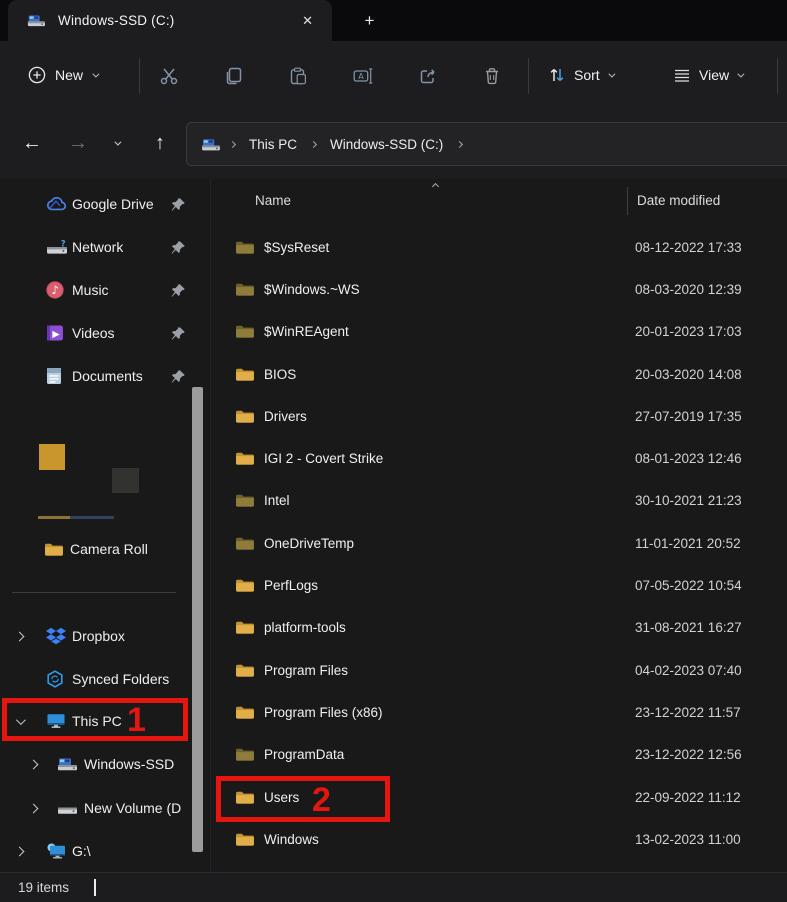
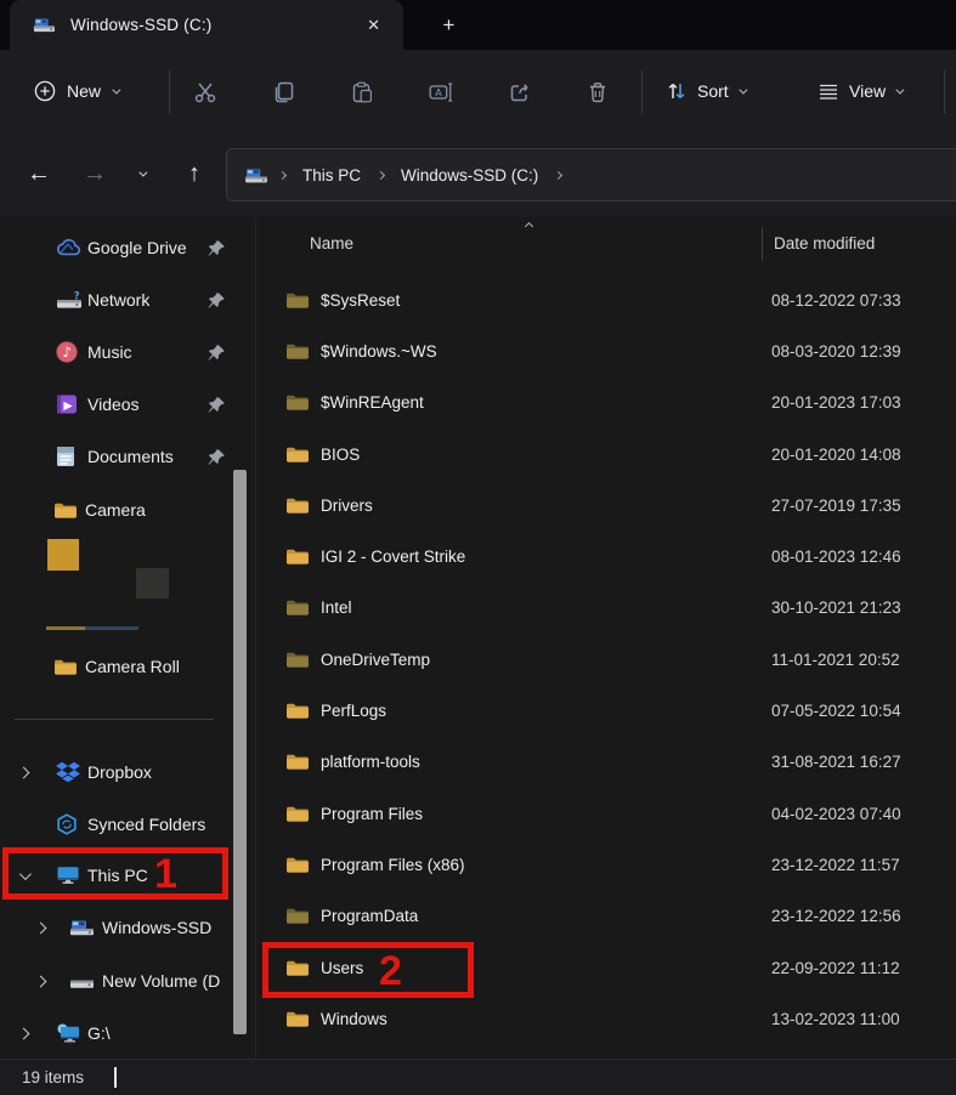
  Windows-SSD (C:)
  ✕
  +
  New
  Sort
  View
  ←
  →
  ↑
  This PC
  Windows-SSD (C:)
  Google Drive
  Network
  Music
  Videos
  Documents
+ Camera
  Camera Roll
  Dropbox
  Synced Folders
  This PC
  Windows-SSD
  New Volume (D
  G:\
  Name
  Date modified
  $SysReset
- 08-12-2022 17:33
+ 08-12-2022 07:33
  $Windows.~WS
  08-03-2020 12:39
  $WinREAgent
  20-01-2023 17:03
  BIOS
- 20-03-2020 14:08
+ 20-01-2020 14:08
  Drivers
  27-07-2019 17:35
  IGI 2 - Covert Strike
  08-01-2023 12:46
  Intel
  30-10-2021 21:23
  OneDriveTemp
  11-01-2021 20:52
  PerfLogs
  07-05-2022 10:54
  platform-tools
  31-08-2021 16:27
  Program Files
  04-02-2023 07:40
  Program Files (x86)
  23-12-2022 11:57
  ProgramData
  23-12-2022 12:56
  Users
  22-09-2022 11:12
  Windows
  13-02-2023 11:00
  1
  2
  19 items
